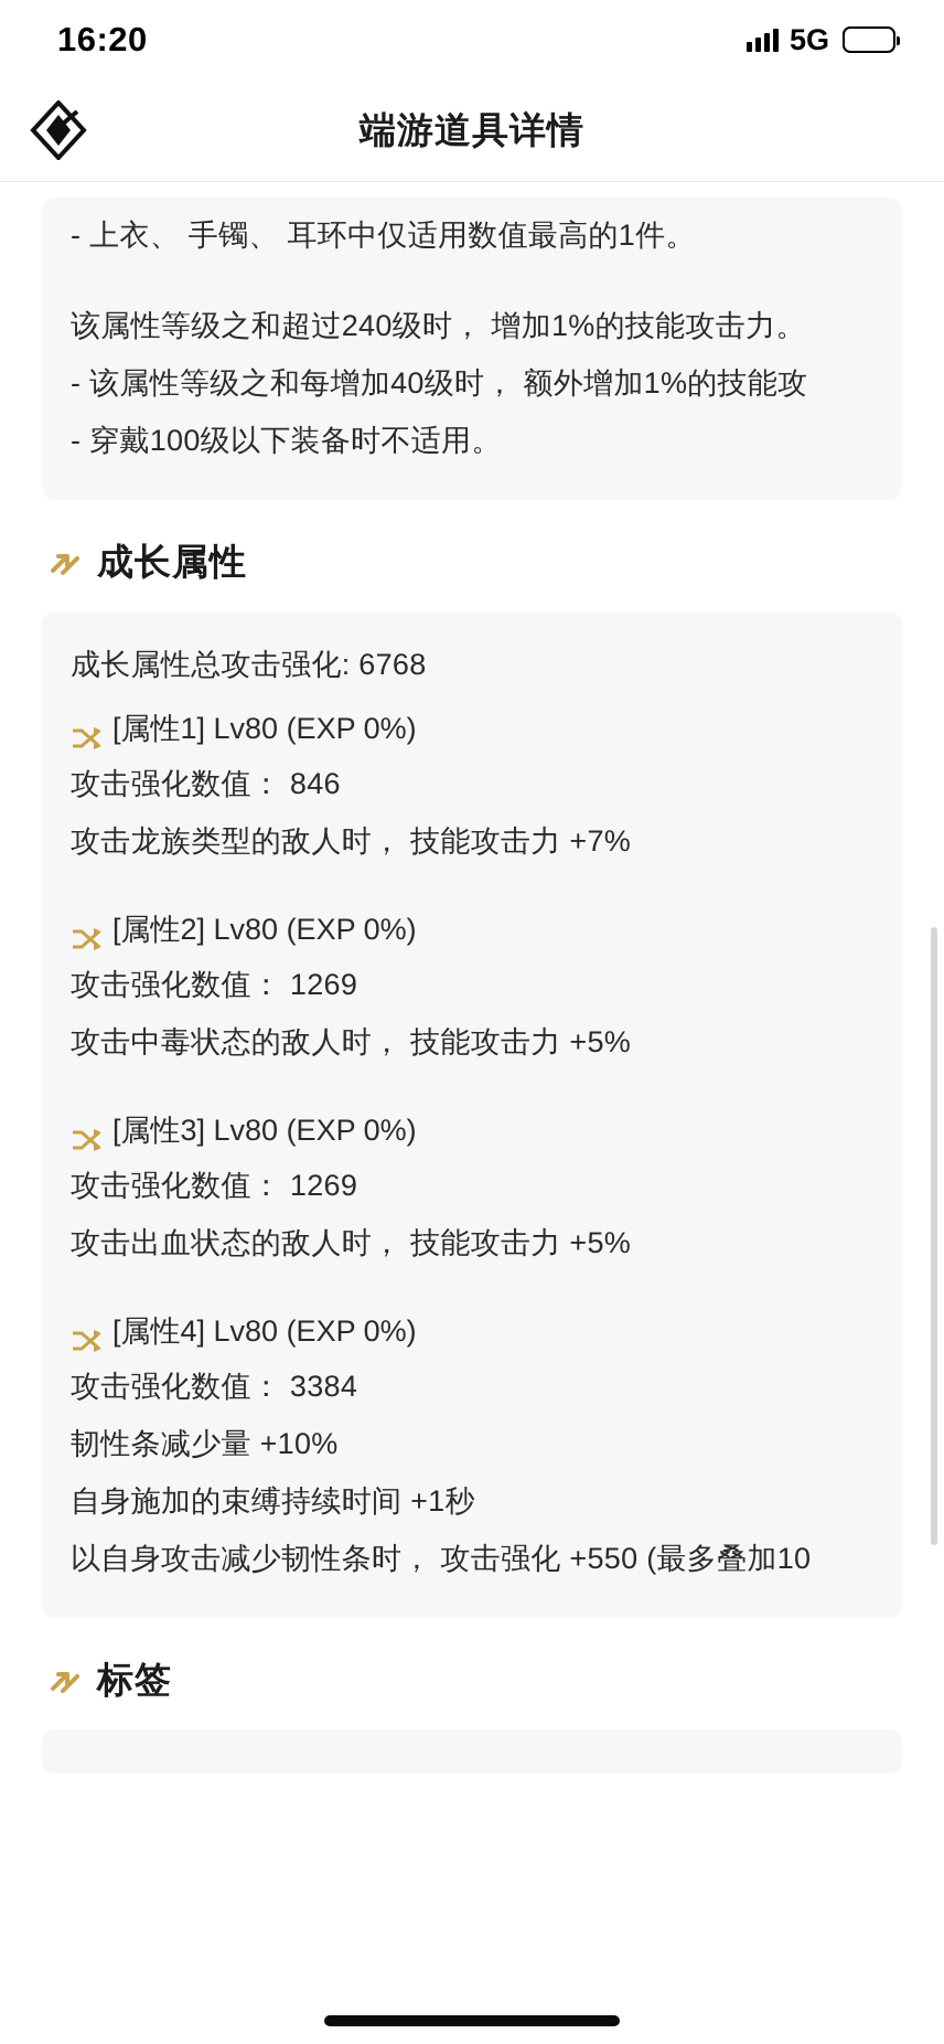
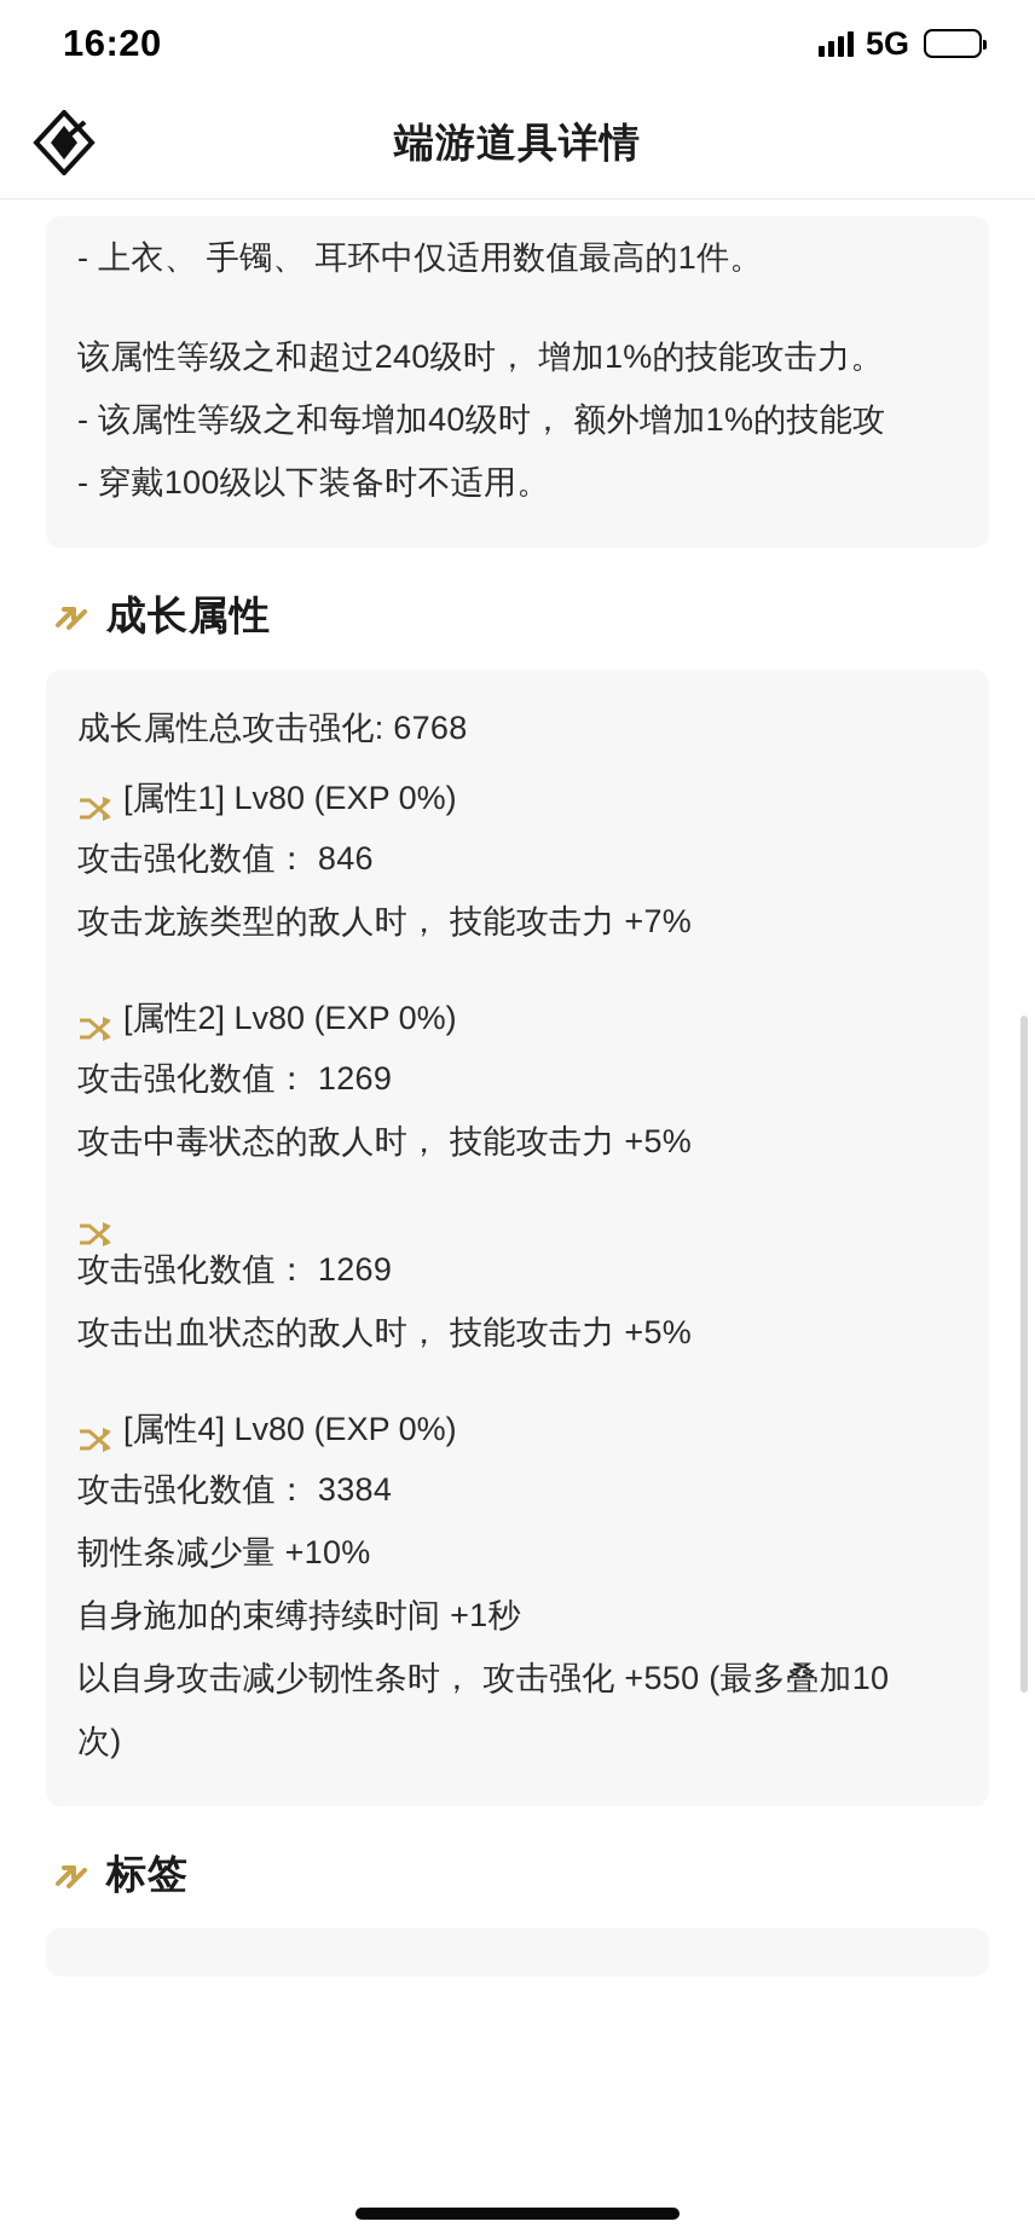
  16:20
  5G
  端游道具详情
  - 上衣、 手镯、 耳环中仅适用数值最高的1件。
  该属性等级之和超过240级时， 增加1%的技能攻击力。
  - 该属性等级之和每增加40级时， 额外增加1%的技能攻
  - 穿戴100级以下装备时不适用。
  成长属性
  成长属性总攻击强化: 6768
  [属性1] Lv80 (EXP 0%)
  攻击强化数值： 846
  攻击龙族类型的敌人时， 技能攻击力 +7%
  [属性2] Lv80 (EXP 0%)
  攻击强化数值： 1269
  攻击中毒状态的敌人时， 技能攻击力 +5%
- [属性3] Lv80 (EXP 0%)
  攻击强化数值： 1269
  攻击出血状态的敌人时， 技能攻击力 +5%
  [属性4] Lv80 (EXP 0%)
  攻击强化数值： 3384
  韧性条减少量 +10%
  自身施加的束缚持续时间 +1秒
  以自身攻击减少韧性条时， 攻击强化 +550 (最多叠加10
+ 次)
  标签
